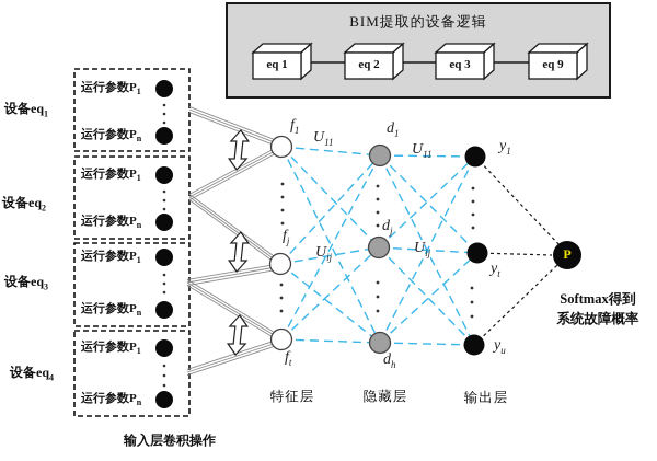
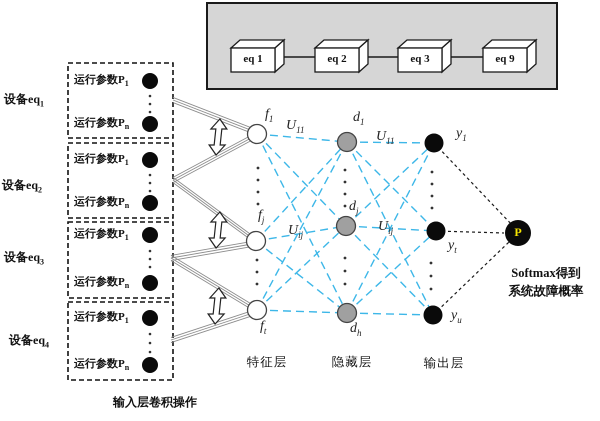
- BIM提取的设备逻辑
  eq 1
  eq 2
  eq 3
  eq 9
  设备eq1
  设备eq2
  设备eq3
  设备eq4
  运行参数P1
  运行参数Pn
  运行参数P1
  运行参数Pn
  运行参数P1
  运行参数Pn
  运行参数P1
  运行参数Pn
  输入层卷积操作
  f1
  fj
  ft
  d1
  dj
  dh
  y1
  yt
  yu
  U11
  U11
  Uij
  Uij
  特征层
  隐藏层
  输出层
  P
  Softmax得到
  系统故障概率
